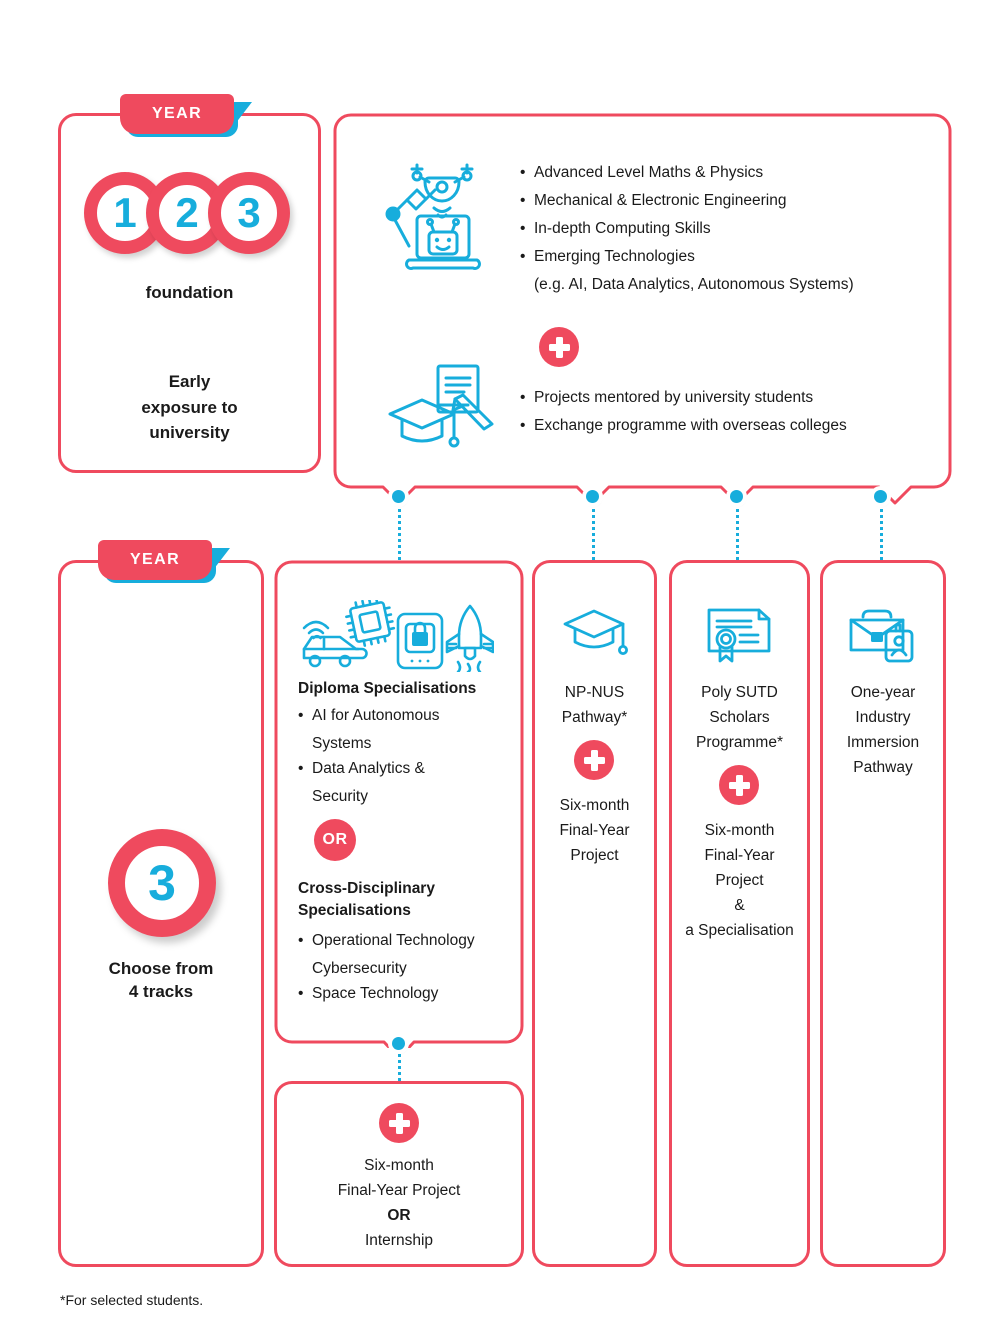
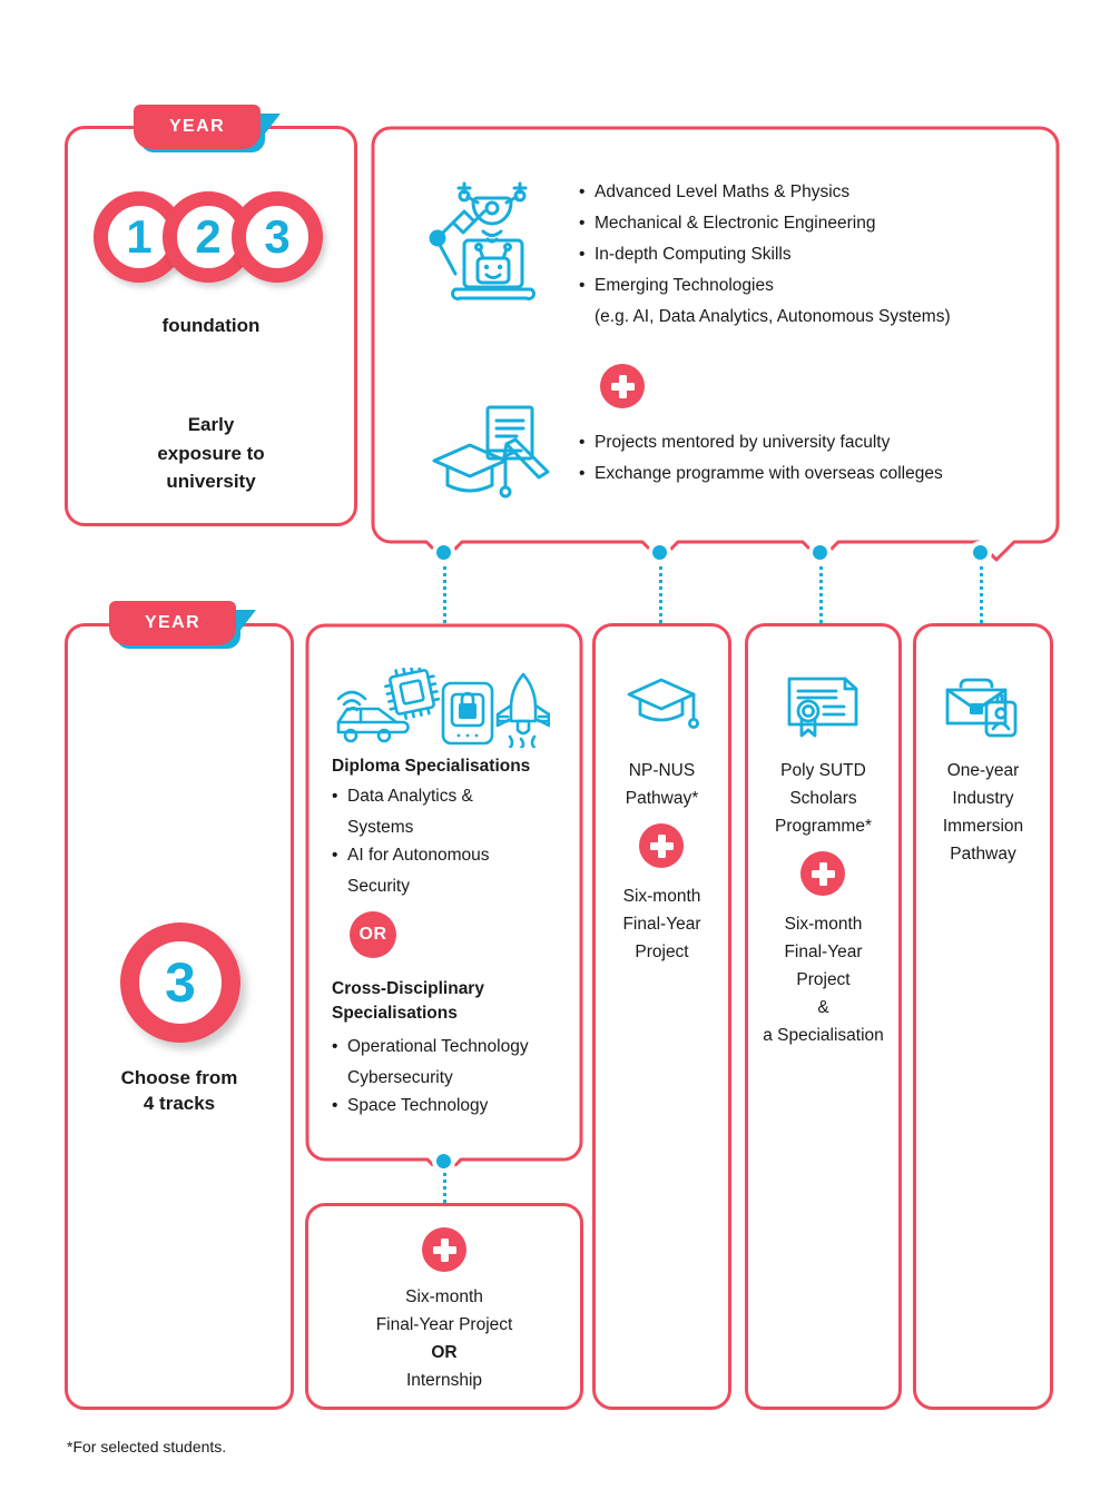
  YEAR
  1
  2
  3
  foundation
  Early
  exposure to
  university
  •
  Advanced Level Maths & Physics
  •
  Mechanical & Electronic Engineering
  •
  In-depth Computing Skills
  •
  Emerging Technologies
  (e.g. AI, Data Analytics, Autonomous Systems)
  •
- Projects mentored by university students
+ Projects mentored by university faculty
  •
  Exchange programme with overseas colleges
  YEAR
  3
  Choose from
  4 tracks
  Diploma Specialisations
  •
- AI for Autonomous
+ Data Analytics &
  Systems
  •
- Data Analytics &
+ AI for Autonomous
  Security
  OR
  Cross-Disciplinary
  Specialisations
  •
  Operational Technology
  Cybersecurity
  •
  Space Technology
  Six-month
  Final-Year Project
  OR
  Internship
  NP-NUS
  Pathway*
  Six-month
  Final-Year
  Project
  Poly SUTD
  Scholars
  Programme*
  Six-month
  Final-Year
  Project
  &
  a Specialisation
  One-year
  Industry
  Immersion
  Pathway
  *For selected students.
